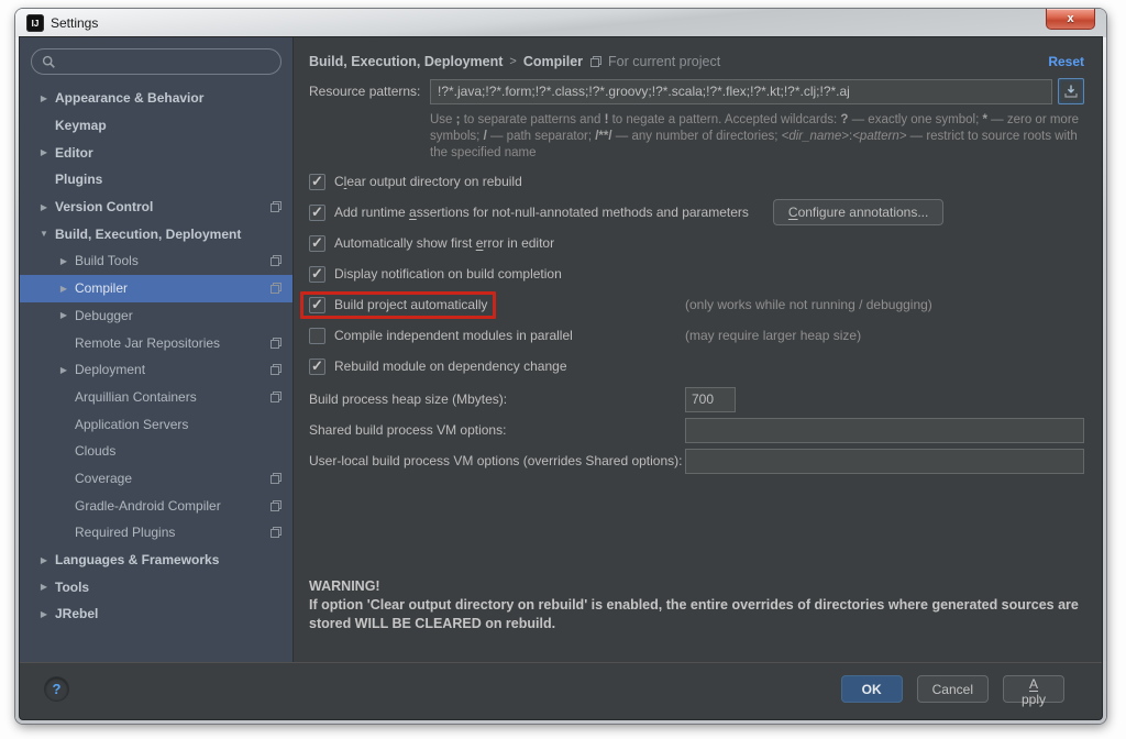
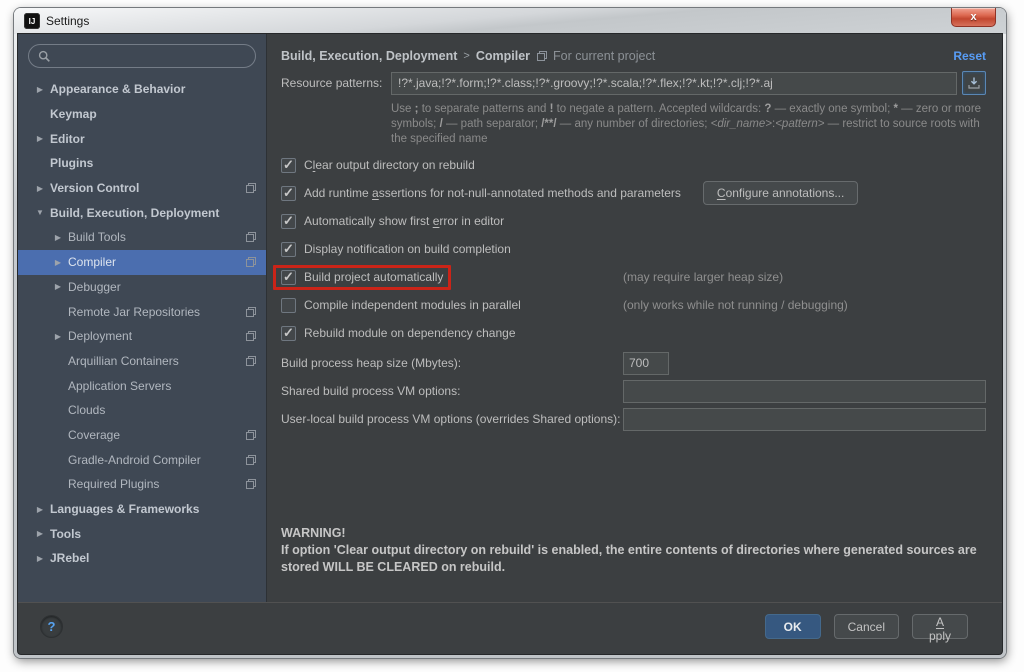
  IJ
  Settings
  x
  ▶
  Appearance & Behavior
  Keymap
  ▶
  Editor
  Plugins
  ▶
  Version Control
  ▼
  Build, Execution, Deployment
  ▶
  Build Tools
  ▶
  Compiler
  ▶
  Debugger
  Remote Jar Repositories
  ▶
  Deployment
  Arquillian Containers
  Application Servers
  Clouds
  Coverage
  Gradle-Android Compiler
  Required Plugins
  ▶
  Languages & Frameworks
  ▶
  Tools
  ▶
  JRebel
  Build, Execution, Deployment
  >
  Compiler
  For current project
  Reset
  Resource patterns:
  !?*.java;!?*.form;!?*.class;!?*.groovy;!?*.scala;!?*.flex;!?*.kt;!?*.clj;!?*.aj
  Use ; to separate patterns and ! to negate a pattern. Accepted wildcards: ? — exactly one symbol; * — zero or more symbols; / — path separator; /**/ — any number of directories; <dir_name>:<pattern> — restrict to source roots with the specified name
  Clear output directory on rebuild
  Add runtime assertions for not-null-annotated methods and parameters
  Configure annotations...
  Automatically show first error in editor
  Display notification on build completion
  Build project automatically
- (only works while not running / debugging)
+ (may require larger heap size)
  Compile independent modules in parallel
- (may require larger heap size)
+ (only works while not running / debugging)
  Rebuild module on dependency change
  Build process heap size (Mbytes):
  700
  Shared build process VM options:
  User-local build process VM options (overrides Shared options):
  WARNING!
- If option 'Clear output directory on rebuild' is enabled, the entire overrides of directories where generated sources are stored WILL BE CLEARED on rebuild.
+ If option 'Clear output directory on rebuild' is enabled, the entire contents of directories where generated sources are stored WILL BE CLEARED on rebuild.
  ?
  OK
  Cancel
  A
  pply
